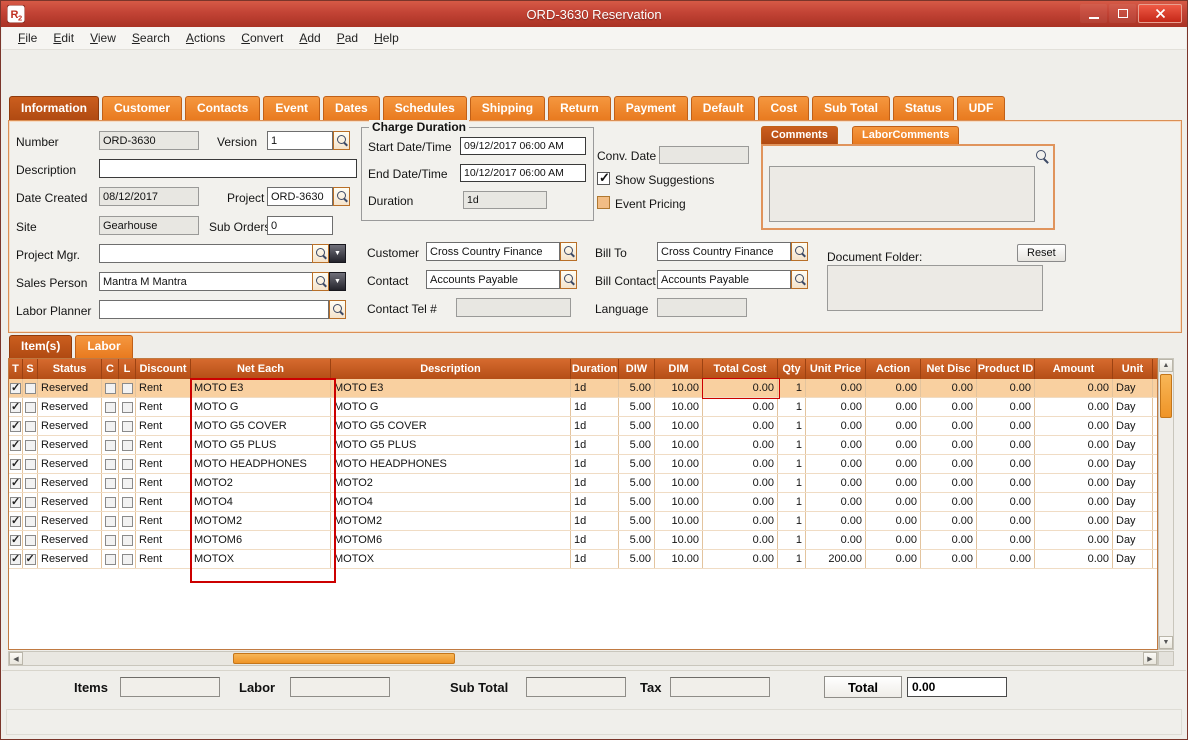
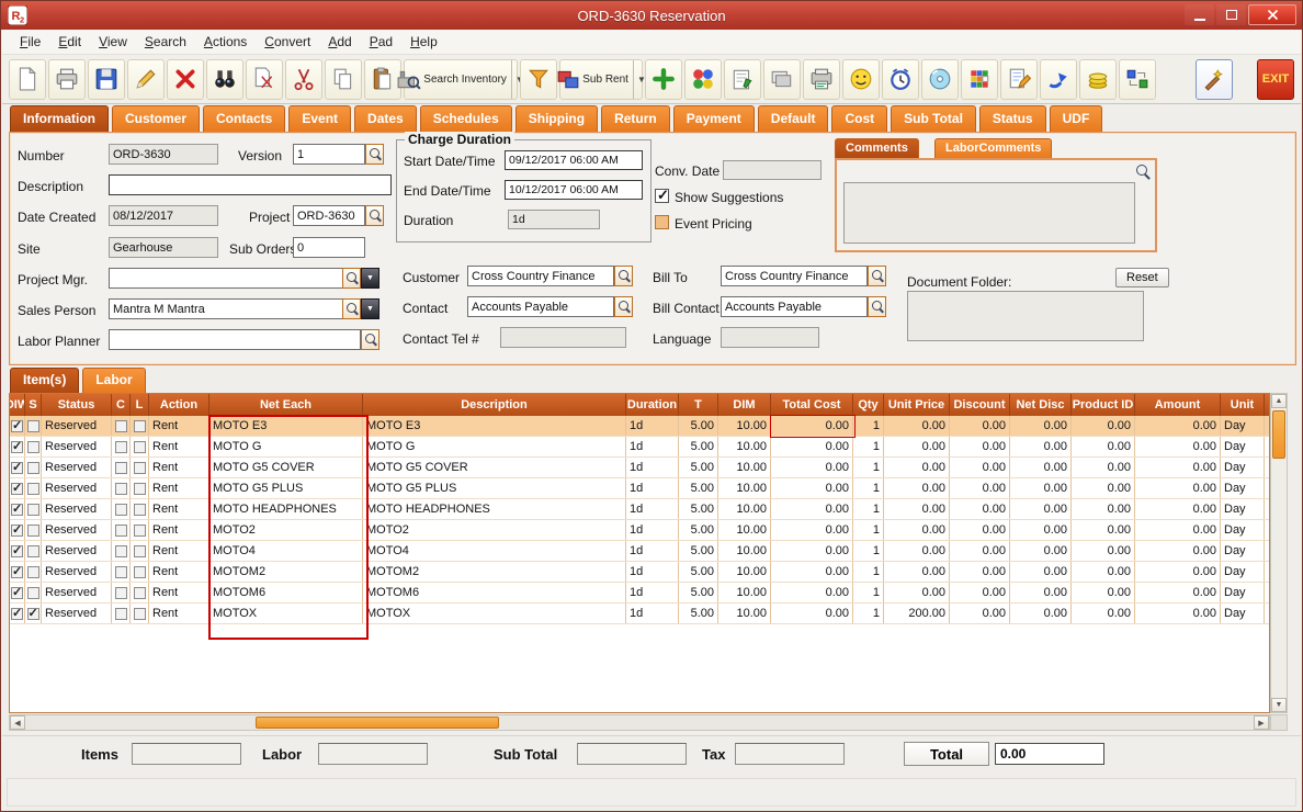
  R
  2
  ORD-3630 Reservation
  File
  Edit
  View
  Search
  Actions
  Convert
  Add
  Pad
  Help
+ Search Inventory
+ Sub Rent
+ ▼
+ EXIT
  Information
  Customer
  Contacts
  Event
  Dates
  Schedules
  Shipping
  Return
  Payment
  Default
  Cost
  Sub Total
  Status
  UDF
  Number
  ORD-3630
  Version
  1
  Description
  Date Created
  08/12/2017
  Project
  ORD-3630
  Site
  Gearhouse
  Sub Order
  0
  Project Mgr.
  Sales Person
  Mantra M Mantra
  Labor Planner
  Charge Duration
  Start Date/Time
  09/12/2017 06:00 AM
  End Date/Time
  10/12/2017 06:00 AM
  Duration
  1d
  Conv. Date
  Show Suggestions
  Event Pricing
  Customer
  Cross Country Finance
  Bill To
  Cross Country Finance
  Contact
  Accounts Payable
  Bill Contact
  Accounts Payable
  Contact Tel #
  Language
  Comments
  LaborComments
  Document Folder:
  Reset
  Item(s)
  Labor
- T
+ DIW
  S
  Status
  C
  L
- Discount
+ Action
  Net Each
  Description
  Duration
- DIW
+ T
  DIM
  Total Cost
  Qty
  Unit Price
- Action
+ Discount
  Net Disc
  Product ID
  Amount
  Unit
  Reserved
  Rent
  MOTO E3
  MOTO E3
  1d
  5.00
  10.00
  0.00
  1
  0.00
  0.00
  0.00
  0.00
  0.00
  Day
  Reserved
  Rent
  MOTO G
  MOTO G
  1d
  5.00
  10.00
  0.00
  1
  0.00
  0.00
  0.00
  0.00
  0.00
  Day
  Reserved
  Rent
  MOTO G5 COVER
  MOTO G5 COVER
  1d
  5.00
  10.00
  0.00
  1
  0.00
  0.00
  0.00
  0.00
  0.00
  Day
  Reserved
  Rent
  MOTO G5 PLUS
  MOTO G5 PLUS
  1d
  5.00
  10.00
  0.00
  1
  0.00
  0.00
  0.00
  0.00
  0.00
  Day
  Reserved
  Rent
  MOTO HEADPHONES
  MOTO HEADPHONES
  1d
  5.00
  10.00
  0.00
  1
  0.00
  0.00
  0.00
  0.00
  0.00
  Day
  Reserved
  Rent
  MOTO2
  MOTO2
  1d
  5.00
  10.00
  0.00
  1
  0.00
  0.00
  0.00
  0.00
  0.00
  Day
  Reserved
  Rent
  MOTO4
  MOTO4
  1d
  5.00
  10.00
  0.00
  1
  0.00
  0.00
  0.00
  0.00
  0.00
  Day
  Reserved
  Rent
  MOTOM2
  MOTOM2
  1d
  5.00
  10.00
  0.00
  1
  0.00
  0.00
  0.00
  0.00
  0.00
  Day
  Reserved
  Rent
  MOTOM6
  MOTOM6
  1d
  5.00
  10.00
  0.00
  1
  0.00
  0.00
  0.00
  0.00
  0.00
  Day
  Reserved
  Rent
  MOTOX
  MOTOX
  1d
  5.00
  10.00
  0.00
  1
  200.00
  0.00
  0.00
  0.00
  0.00
  Day
  Items
  Labor
  Sub Total
  Tax
  Total
  0.00
